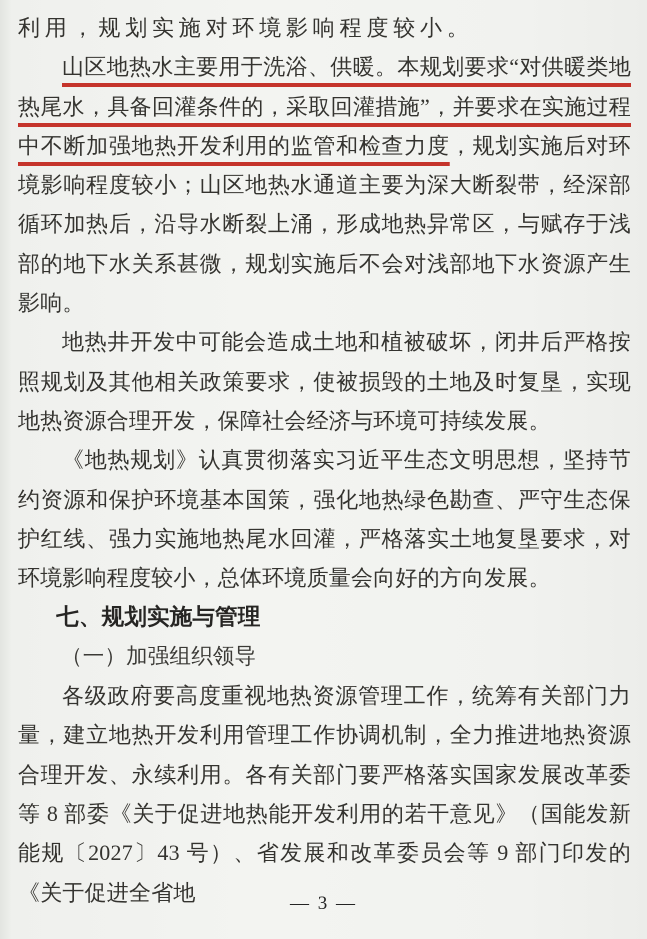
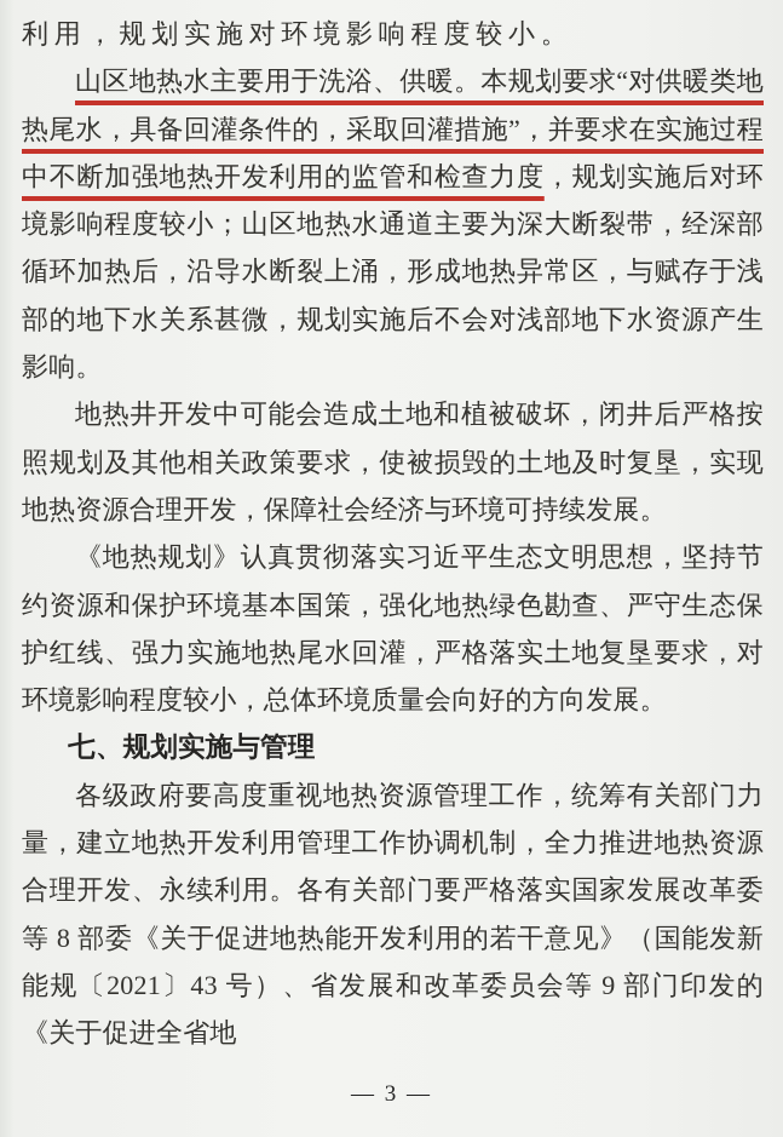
  利用，规划实施对环境影响程度较小。
  山区地热水主要用于洗浴、供暖。本规划要求“对供暖类地热尾水，具备回灌条件的，采取回灌措施”，并要求在实施过程中不断加强地热开发利用的监管和检查力度，规划实施后对环境影响程度较小；山区地热水通道主要为深大断裂带，经深部循环加热后，沿导水断裂上涌，形成地热异常区，与赋存于浅部的地下水关系甚微，规划实施后不会对浅部地下水资源产生影响。
  地热井开发中可能会造成土地和植被破坏，闭井后严格按照规划及其他相关政策要求，使被损毁的土地及时复垦，实现地热资源合理开发，保障社会经济与环境可持续发展。
  《地热规划》认真贯彻落实习近平生态文明思想，坚持节约资源和保护环境基本国策，强化地热绿色勘查、严守生态保护红线、强力实施地热尾水回灌，严格落实土地复垦要求，对环境影响程度较小，总体环境质量会向好的方向发展。
  七、规划实施与管理
- （一）加强组织领导
- 各级政府要高度重视地热资源管理工作，统筹有关部门力量，建立地热开发利用管理工作协调机制，全力推进地热资源合理开发、永续利用。各有关部门要严格落实国家发展改革委等 8 部委《关于促进地热能开发利用的若干意见》（国能发新能规〔2027〕43 号）、省发展和改革委员会等 9 部门印发的《关于促进全省地
+ 各级政府要高度重视地热资源管理工作，统筹有关部门力量，建立地热开发利用管理工作协调机制，全力推进地热资源合理开发、永续利用。各有关部门要严格落实国家发展改革委等 8 部委《关于促进地热能开发利用的若干意见》（国能发新能规〔2021〕43 号）、省发展和改革委员会等 9 部门印发的《关于促进全省地
  — 3 —
